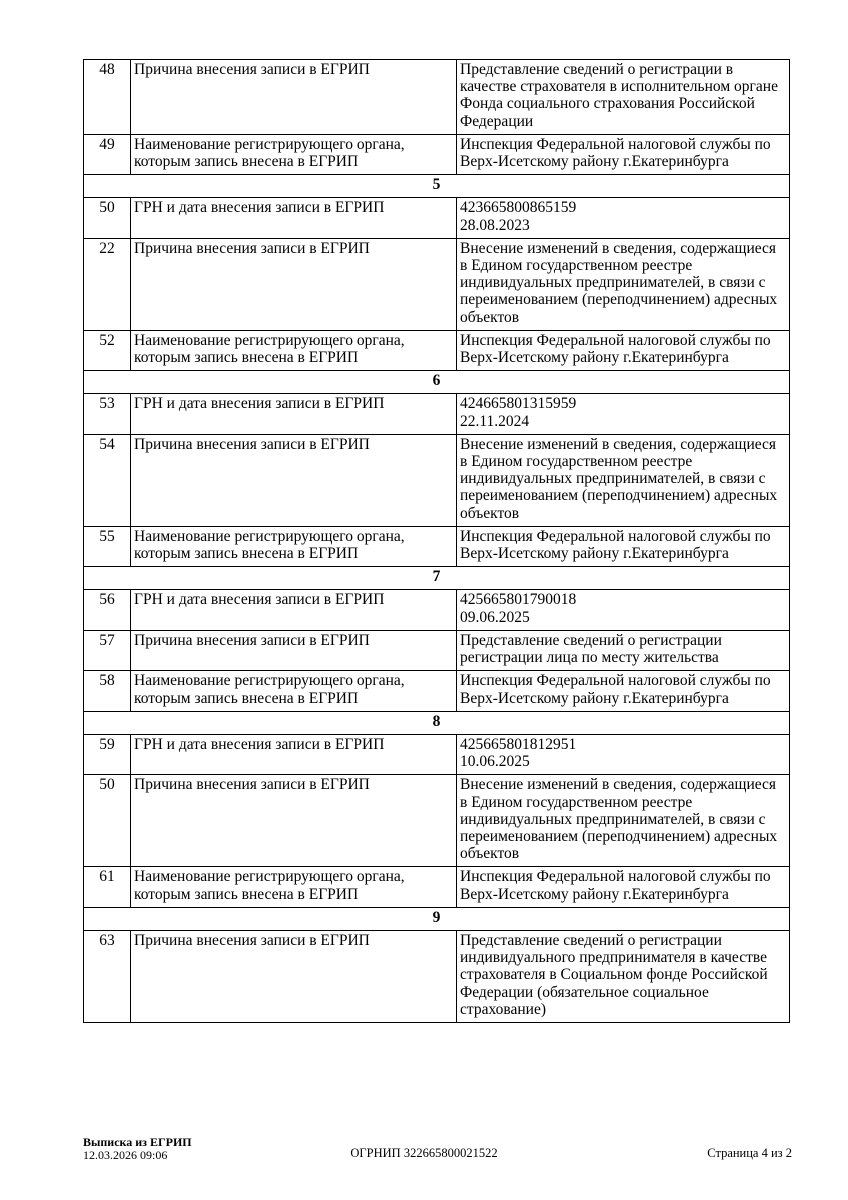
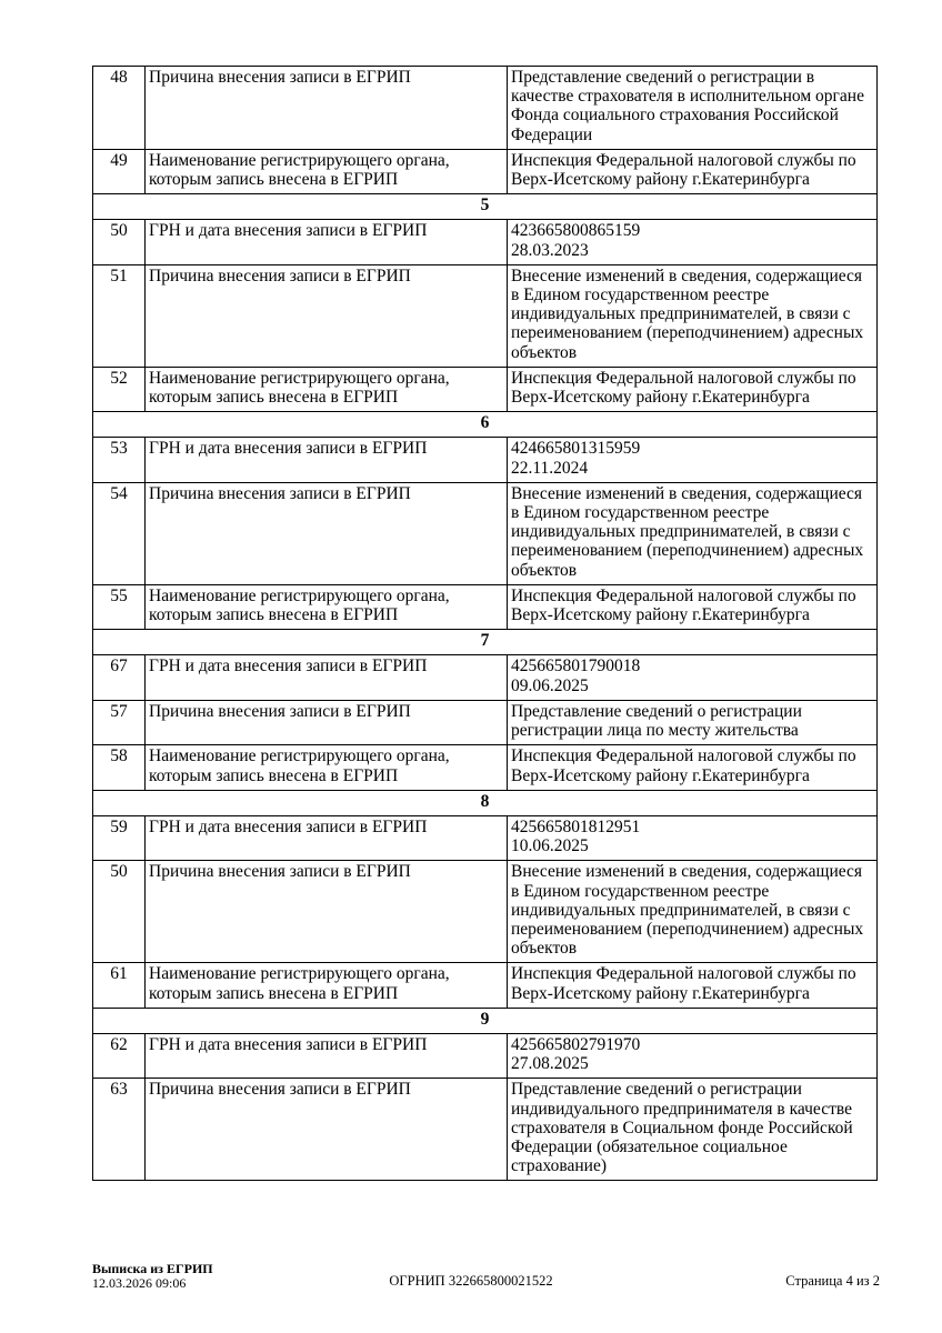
  48	Причина внесения записи в ЕГРИП	Представление сведений о регистрации в качестве страхователя в исполнительном органе Фонда социального страхования Российской Федерации
  49	Наименование регистрирующего органа, которым запись внесена в ЕГРИП	Инспекция Федеральной налоговой службы по Верх-Исетскому району г.Екатеринбурга
  5
- 50	ГРН и дата внесения записи в ЕГРИП	423665800865159 28.08.2023
+ 50	ГРН и дата внесения записи в ЕГРИП	423665800865159 28.03.2023
- 22	Причина внесения записи в ЕГРИП	Внесение изменений в сведения, содержащиеся в Едином государственном реестре индивидуальных предпринимателей, в связи с переименованием (переподчинением) адресных объектов
+ 51	Причина внесения записи в ЕГРИП	Внесение изменений в сведения, содержащиеся в Едином государственном реестре индивидуальных предпринимателей, в связи с переименованием (переподчинением) адресных объектов
  52	Наименование регистрирующего органа, которым запись внесена в ЕГРИП	Инспекция Федеральной налоговой службы по Верх-Исетскому району г.Екатеринбурга
  6
  53	ГРН и дата внесения записи в ЕГРИП	424665801315959 22.11.2024
  54	Причина внесения записи в ЕГРИП	Внесение изменений в сведения, содержащиеся в Едином государственном реестре индивидуальных предпринимателей, в связи с переименованием (переподчинением) адресных объектов
  55	Наименование регистрирующего органа, которым запись внесена в ЕГРИП	Инспекция Федеральной налоговой службы по Верх-Исетскому району г.Екатеринбурга
  7
- 56	ГРН и дата внесения записи в ЕГРИП	425665801790018 09.06.2025
+ 67	ГРН и дата внесения записи в ЕГРИП	425665801790018 09.06.2025
  57	Причина внесения записи в ЕГРИП	Представление сведений о регистрации регистрации лица по месту жительства
  58	Наименование регистрирующего органа, которым запись внесена в ЕГРИП	Инспекция Федеральной налоговой службы по Верх-Исетскому району г.Екатеринбурга
  8
  59	ГРН и дата внесения записи в ЕГРИП	425665801812951 10.06.2025
  50	Причина внесения записи в ЕГРИП	Внесение изменений в сведения, содержащиеся в Едином государственном реестре индивидуальных предпринимателей, в связи с переименованием (переподчинением) адресных объектов
  61	Наименование регистрирующего органа, которым запись внесена в ЕГРИП	Инспекция Федеральной налоговой службы по Верх-Исетскому району г.Екатеринбурга
  9
+ 62	ГРН и дата внесения записи в ЕГРИП	425665802791970 27.08.2025
  63	Причина внесения записи в ЕГРИП	Представление сведений о регистрации индивидуального предпринимателя в качестве страхователя в Социальном фонде Российской Федерации (обязательное социальное страхование)
  Выписка из ЕГРИП
  12.03.2026 09:06
  ОГРНИП 322665800021522
  Страница 4 из 2
